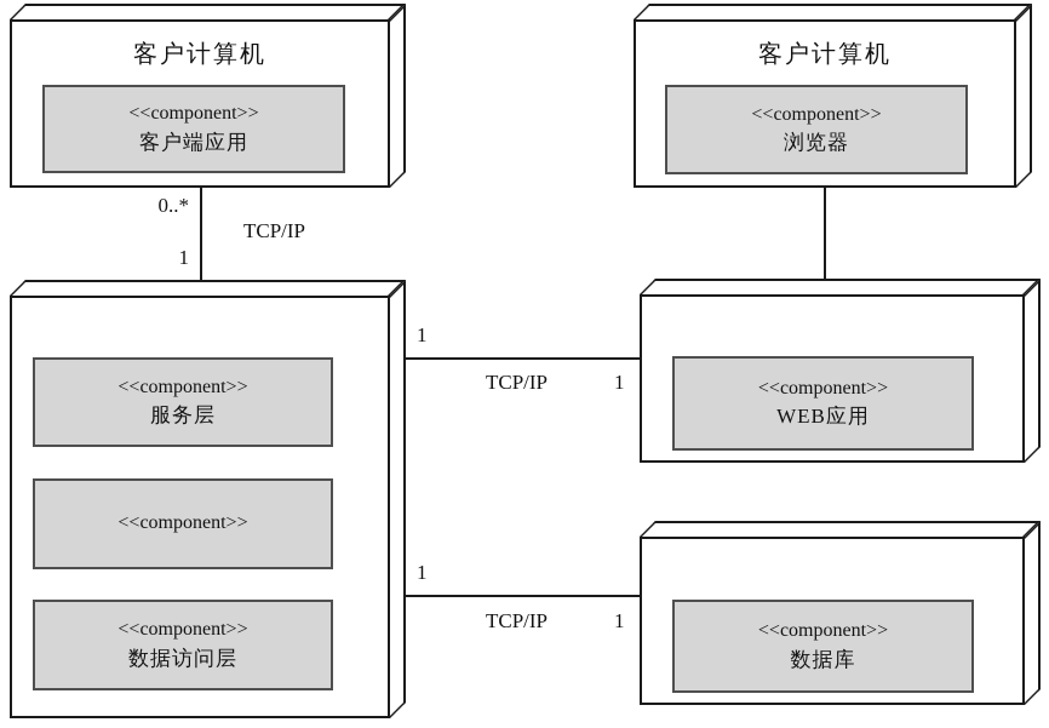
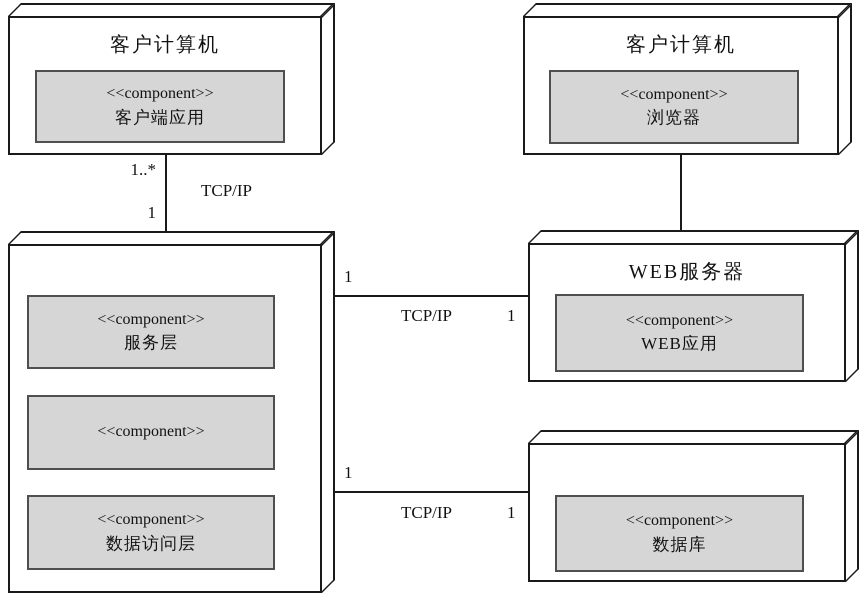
- 0..*
+ 1..*
  1
  TCP/IP
  1
  TCP/IP
  1
  1
  TCP/IP
  1
  客户计算机
  <<component>>
  客户端应用
  客户计算机
  <<component>>
  浏览器
  <<component>>
  服务层
  <<component>>
  <<component>>
  数据访问层
+ WEB服务器
  <<component>>
  WEB应用
  <<component>>
  数据库
